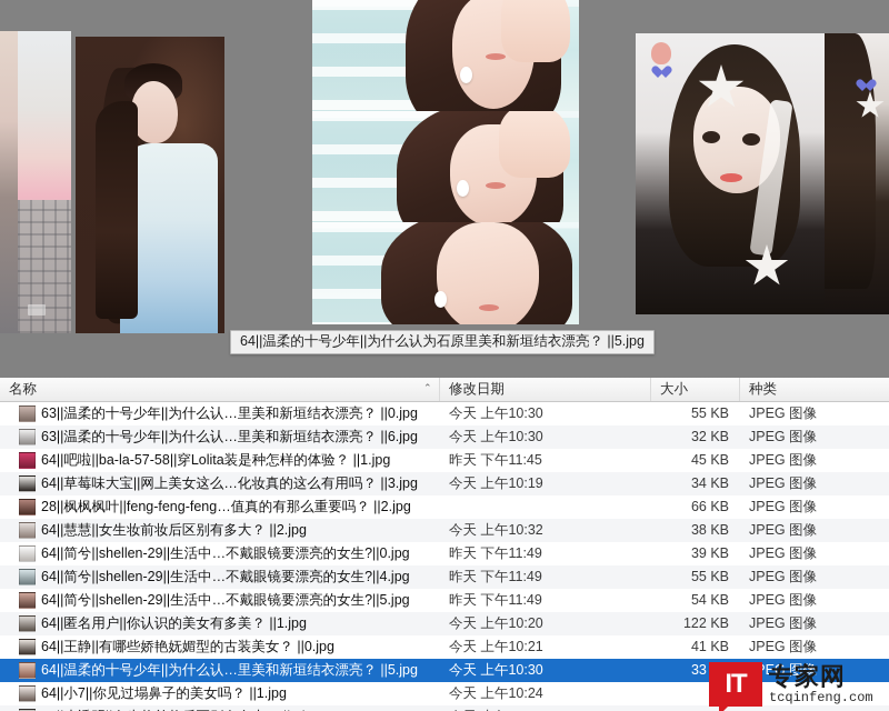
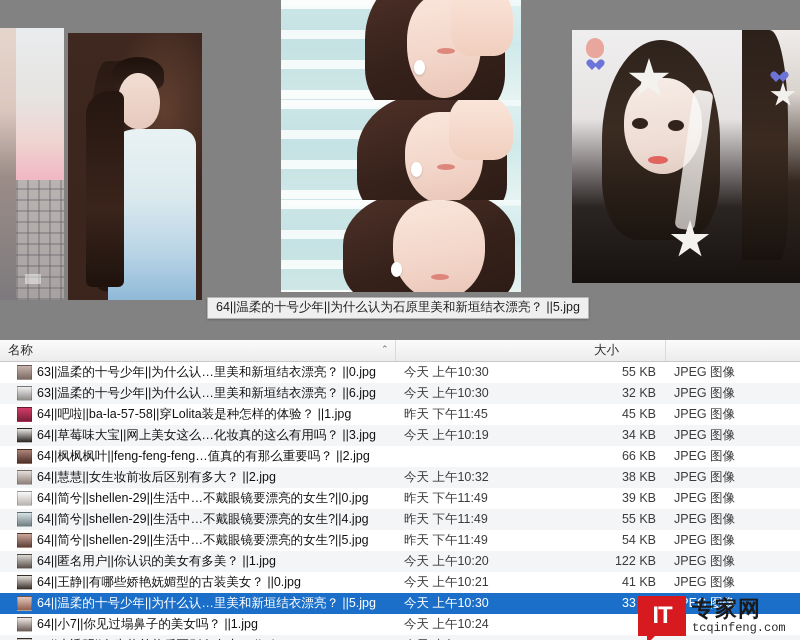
  64||温柔的十号少年||为什么认为石原里美和新垣结衣漂亮？ ||5.jpg
  名称
  ⌃
- 修改日期
  大小
- 种类
  63||温柔的十号少年||为什么认…里美和新垣结衣漂亮？ ||0.jpg
  今天 上午10:30
  55 KB
  JPEG 图像
  63||温柔的十号少年||为什么认…里美和新垣结衣漂亮？ ||6.jpg
  今天 上午10:30
  32 KB
  JPEG 图像
  64||吧啦||ba-la-57-58||穿Lolita装是种怎样的体验？ ||1.jpg
  昨天 下午11:45
  45 KB
  JPEG 图像
  64||草莓味大宝||网上美女这么…化妆真的这么有用吗？ ||3.jpg
  今天 上午10:19
  34 KB
  JPEG 图像
- 28||枫枫枫叶||feng-feng-feng…值真的有那么重要吗？ ||2.jpg
+ 64||枫枫枫叶||feng-feng-feng…值真的有那么重要吗？ ||2.jpg
  66 KB
  JPEG 图像
  64||慧慧||女生妆前妆后区别有多大？ ||2.jpg
  今天 上午10:32
  38 KB
  JPEG 图像
  64||简兮||shellen-29||生活中…不戴眼镜要漂亮的女生?||0.jpg
  昨天 下午11:49
  39 KB
  JPEG 图像
  64||简兮||shellen-29||生活中…不戴眼镜要漂亮的女生?||4.jpg
  昨天 下午11:49
  55 KB
  JPEG 图像
  64||简兮||shellen-29||生活中…不戴眼镜要漂亮的女生?||5.jpg
  昨天 下午11:49
  54 KB
  JPEG 图像
  64||匿名用户||你认识的美女有多美？ ||1.jpg
  今天 上午10:20
  122 KB
  JPEG 图像
  64||王静||有哪些娇艳妩媚型的古装美女？ ||0.jpg
  今天 上午10:21
  41 KB
  JPEG 图像
  64||温柔的十号少年||为什么认…里美和新垣结衣漂亮？ ||5.jpg
  今天 上午10:30
  64||小7||你见过塌鼻子的美女吗？ ||1.jpg
  今天 上午10:24
  IT
  专家网
  tcqinfeng.com
